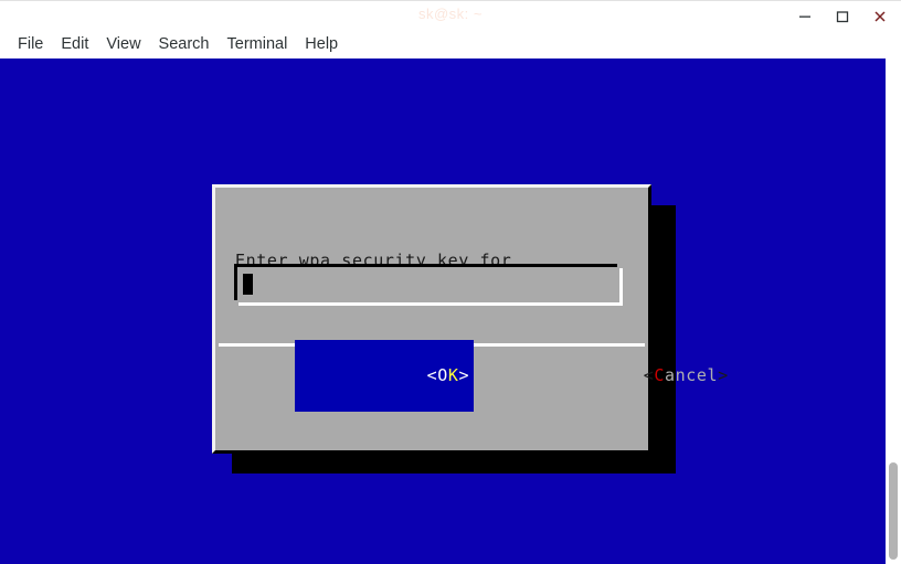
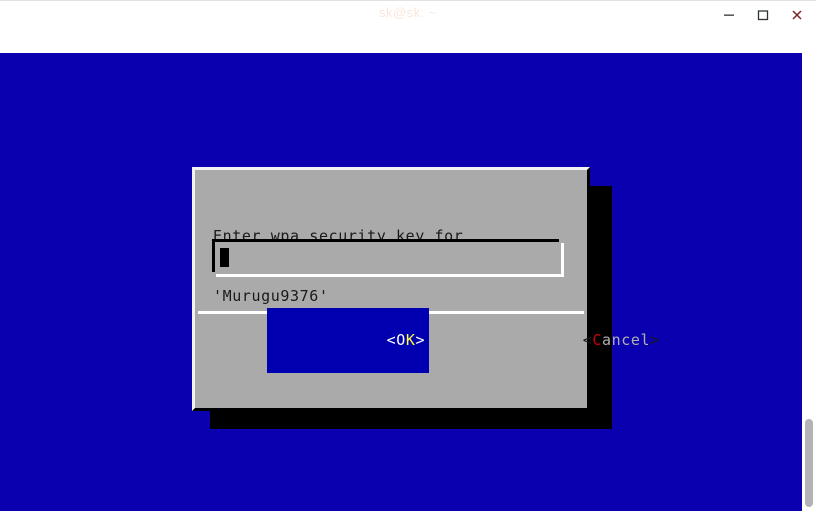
  sk@sk: ~
- File
- Edit
- View
- Search
- Terminal
- Help
  Enter wpa security key for
+ 'Murugu9376'
  <OK>
  <Cancel>
